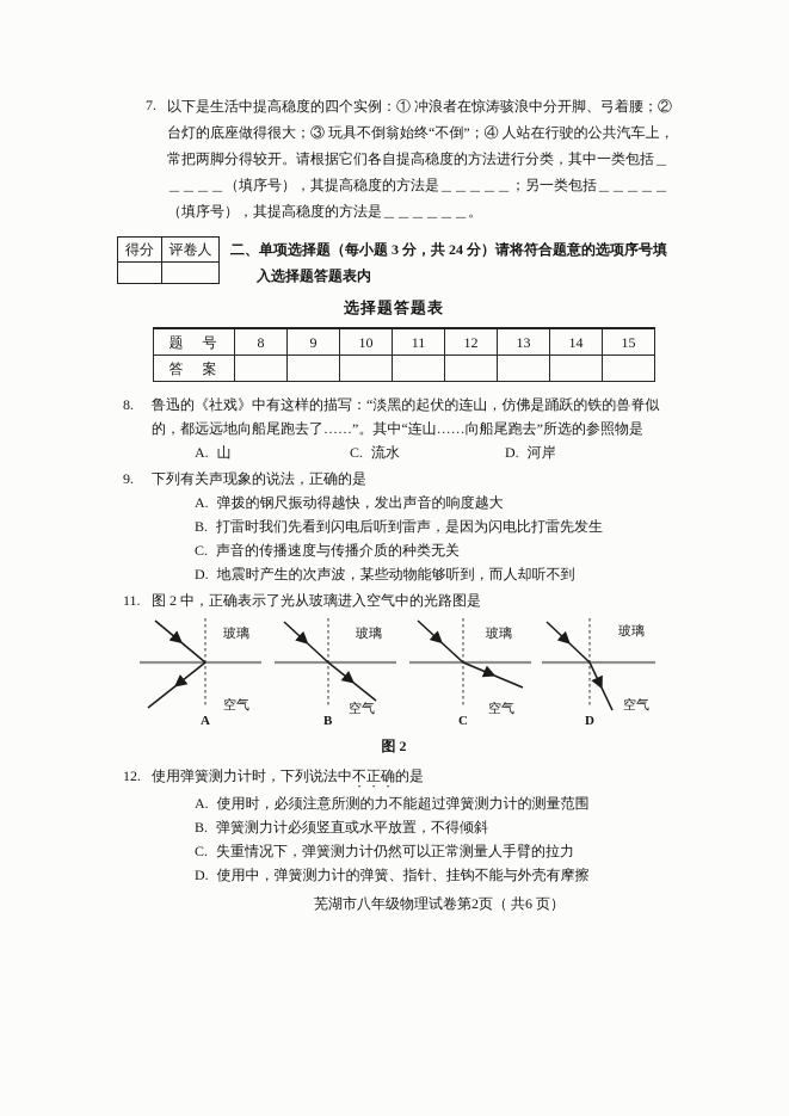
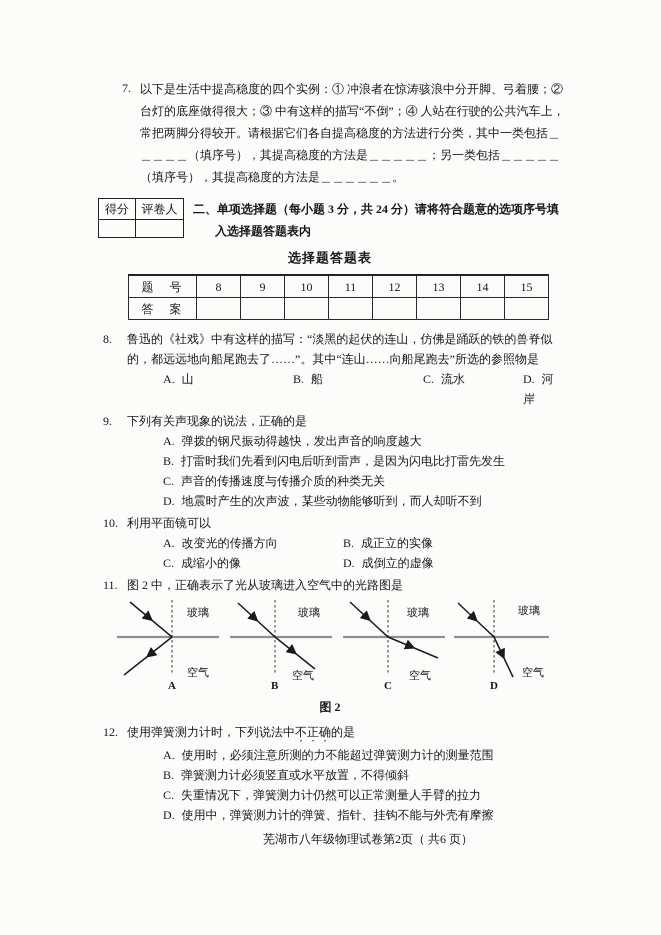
  7.
- 以下是生活中提高稳度的四个实例：① 冲浪者在惊涛骇浪中分开脚、弓着腰；② 台灯的底座做得很大；③ 玩具不倒翁始终“不倒”；④ 人站在行驶的公共汽车上，常把两脚分得较开。请根据它们各自提高稳度的方法进行分类，其中一类包括＿＿＿＿＿（填序号），其提高稳度的方法是＿＿＿＿＿；另一类包括＿＿＿＿＿（填序号），其提高稳度的方法是＿＿＿＿＿＿。
+ 以下是生活中提高稳度的四个实例：① 冲浪者在惊涛骇浪中分开脚、弓着腰；② 台灯的底座做得很大；③ 中有这样的描写“不倒”；④ 人站在行驶的公共汽车上，常把两脚分得较开。请根据它们各自提高稳度的方法进行分类，其中一类包括＿＿＿＿＿（填序号），其提高稳度的方法是＿＿＿＿＿；另一类包括＿＿＿＿＿（填序号），其提高稳度的方法是＿＿＿＿＿＿。
  得分	评卷人
  二、单项选择题（每小题 3 分，共 24 分）请将符合题意的选项序号填入选择题答题表内
  选择题答题表
  题 号	8	9	10	11	12	13	14	15
  答 案
  8.
  鲁迅的《社戏》中有这样的描写：“淡黑的起伏的连山，仿佛是踊跃的铁的兽脊似的，都远远地向船尾跑去了……”。其中“连山……向船尾跑去”所选的参照物是
  A. 山
+ B. 船
  C. 流水
  D. 河岸
  9.
  下列有关声现象的说法，正确的是
  A. 弹拨的钢尺振动得越快，发出声音的响度越大
  B. 打雷时我们先看到闪电后听到雷声，是因为闪电比打雷先发生
  C. 声音的传播速度与传播介质的种类无关
  D. 地震时产生的次声波，某些动物能够听到，而人却听不到
+ 10.
+ 利用平面镜可以
+ A. 改变光的传播方向
+ B. 成正立的实像
+ C. 成缩小的像
+ D. 成倒立的虚像
  11.
  图 2 中，正确表示了光从玻璃进入空气中的光路图是
  玻璃
  空气
  A
  玻璃
  空气
  B
  玻璃
  空气
  C
  玻璃
  空气
  D
  图 2
  12.
  使用弹簧测力计时，下列说法中不正确的是
  A. 使用时，必须注意所测的力不能超过弹簧测力计的测量范围
  B. 弹簧测力计必须竖直或水平放置，不得倾斜
  C. 失重情况下，弹簧测力计仍然可以正常测量人手臂的拉力
  D. 使用中，弹簧测力计的弹簧、指针、挂钩不能与外壳有摩擦
  芜湖市八年级物理试卷第2页（ 共6 页）
